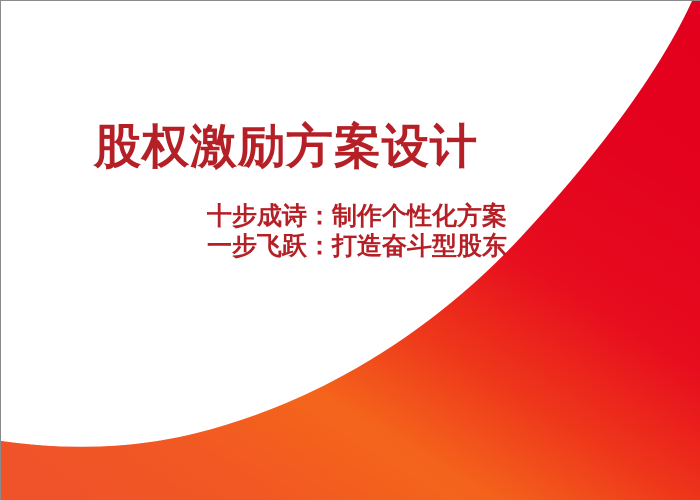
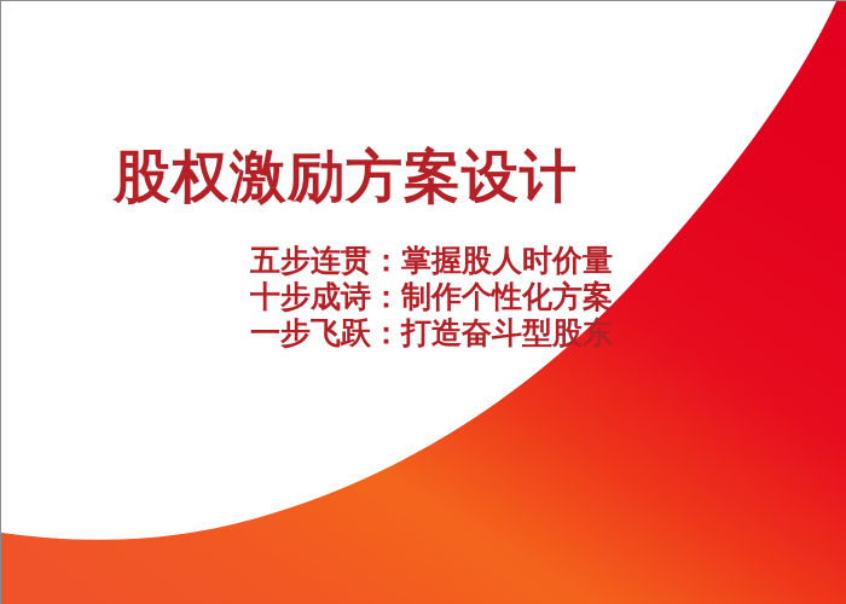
  股权激励方案设计
+ 五步连贯：掌握股人时价量
  十步成诗：制作个性化方案
  一步飞跃：打造奋斗型股东
